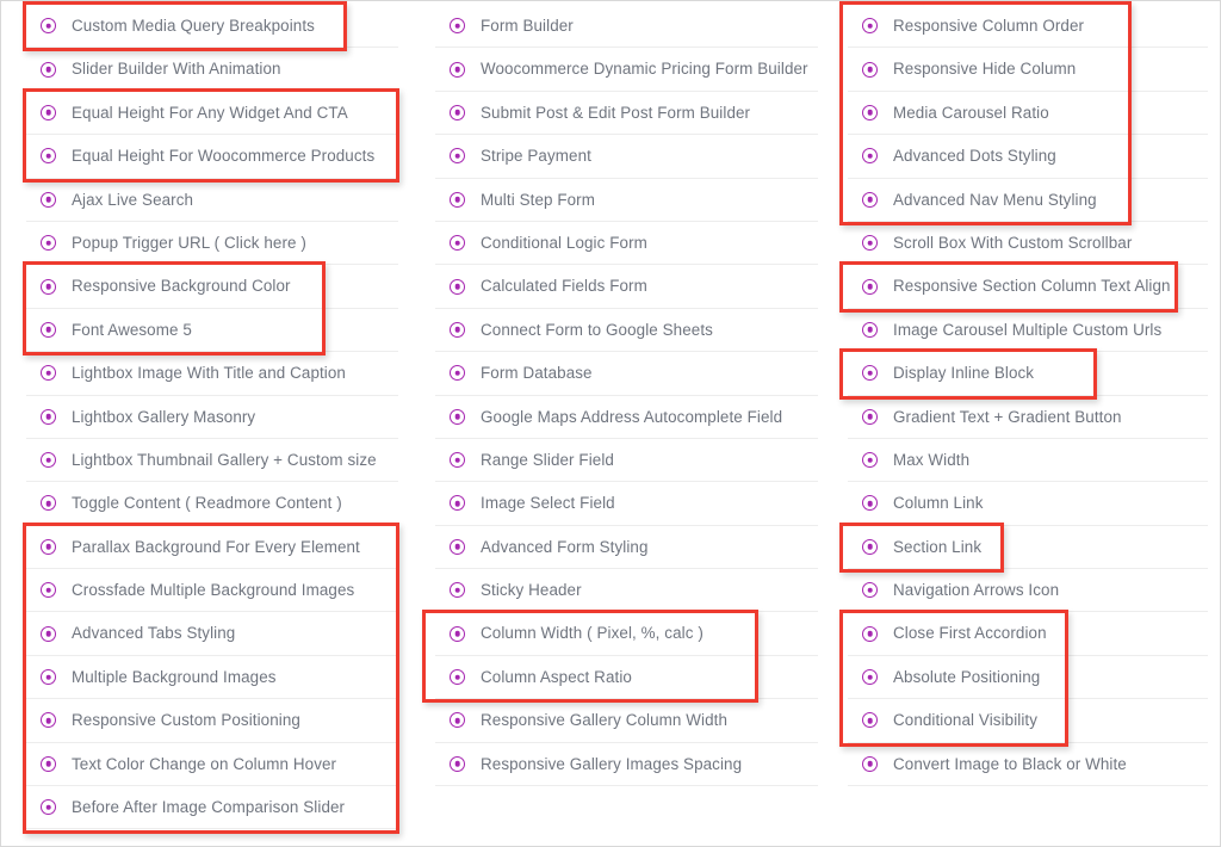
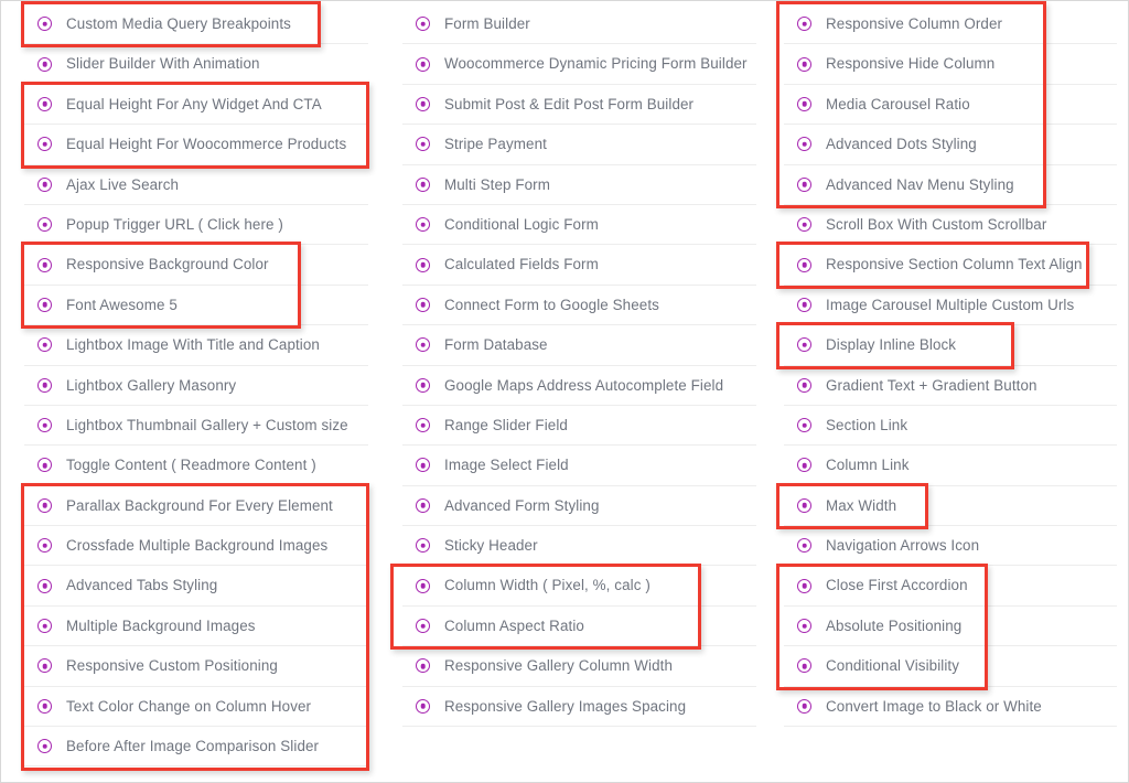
  Custom Media Query Breakpoints
  Slider Builder With Animation
  Equal Height For Any Widget And CTA
  Equal Height For Woocommerce Products
  Ajax Live Search
  Popup Trigger URL ( Click here )
  Responsive Background Color
  Font Awesome 5
  Lightbox Image With Title and Caption
  Lightbox Gallery Masonry
  Lightbox Thumbnail Gallery + Custom size
  Toggle Content ( Readmore Content )
  Parallax Background For Every Element
  Crossfade Multiple Background Images
  Advanced Tabs Styling
  Multiple Background Images
  Responsive Custom Positioning
  Text Color Change on Column Hover
  Before After Image Comparison Slider
  Form Builder
  Woocommerce Dynamic Pricing Form Builder
  Submit Post & Edit Post Form Builder
  Stripe Payment
  Multi Step Form
  Conditional Logic Form
  Calculated Fields Form
  Connect Form to Google Sheets
  Form Database
  Google Maps Address Autocomplete Field
  Range Slider Field
  Image Select Field
  Advanced Form Styling
  Sticky Header
  Column Width ( Pixel, %, calc )
  Column Aspect Ratio
  Responsive Gallery Column Width
  Responsive Gallery Images Spacing
  Responsive Column Order
  Responsive Hide Column
  Media Carousel Ratio
  Advanced Dots Styling
  Advanced Nav Menu Styling
  Scroll Box With Custom Scrollbar
  Responsive Section Column Text Align
  Image Carousel Multiple Custom Urls
  Display Inline Block
  Gradient Text + Gradient Button
- Max Width
+ Section Link
  Column Link
- Section Link
+ Max Width
  Navigation Arrows Icon
  Close First Accordion
  Absolute Positioning
  Conditional Visibility
  Convert Image to Black or White
